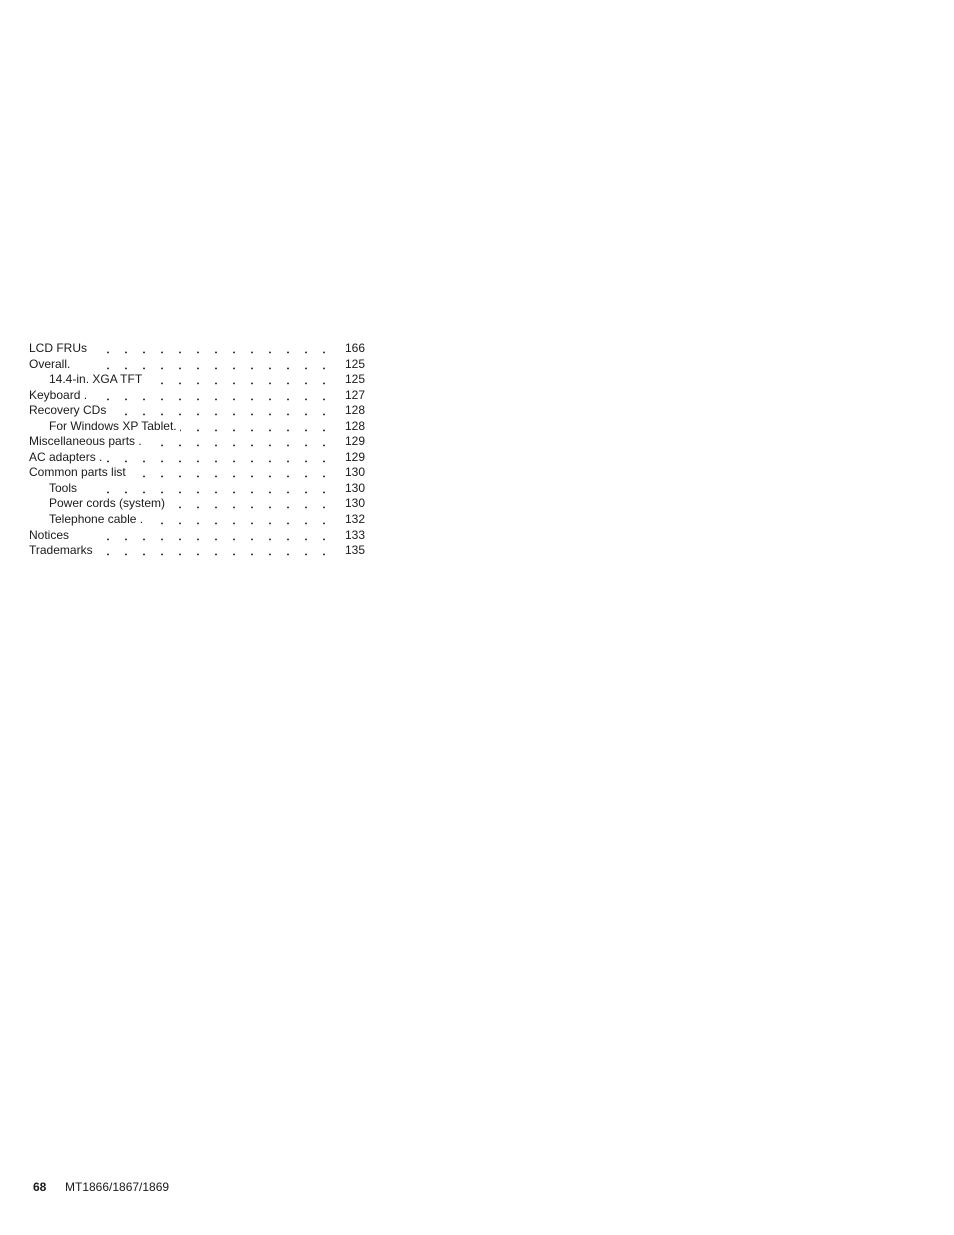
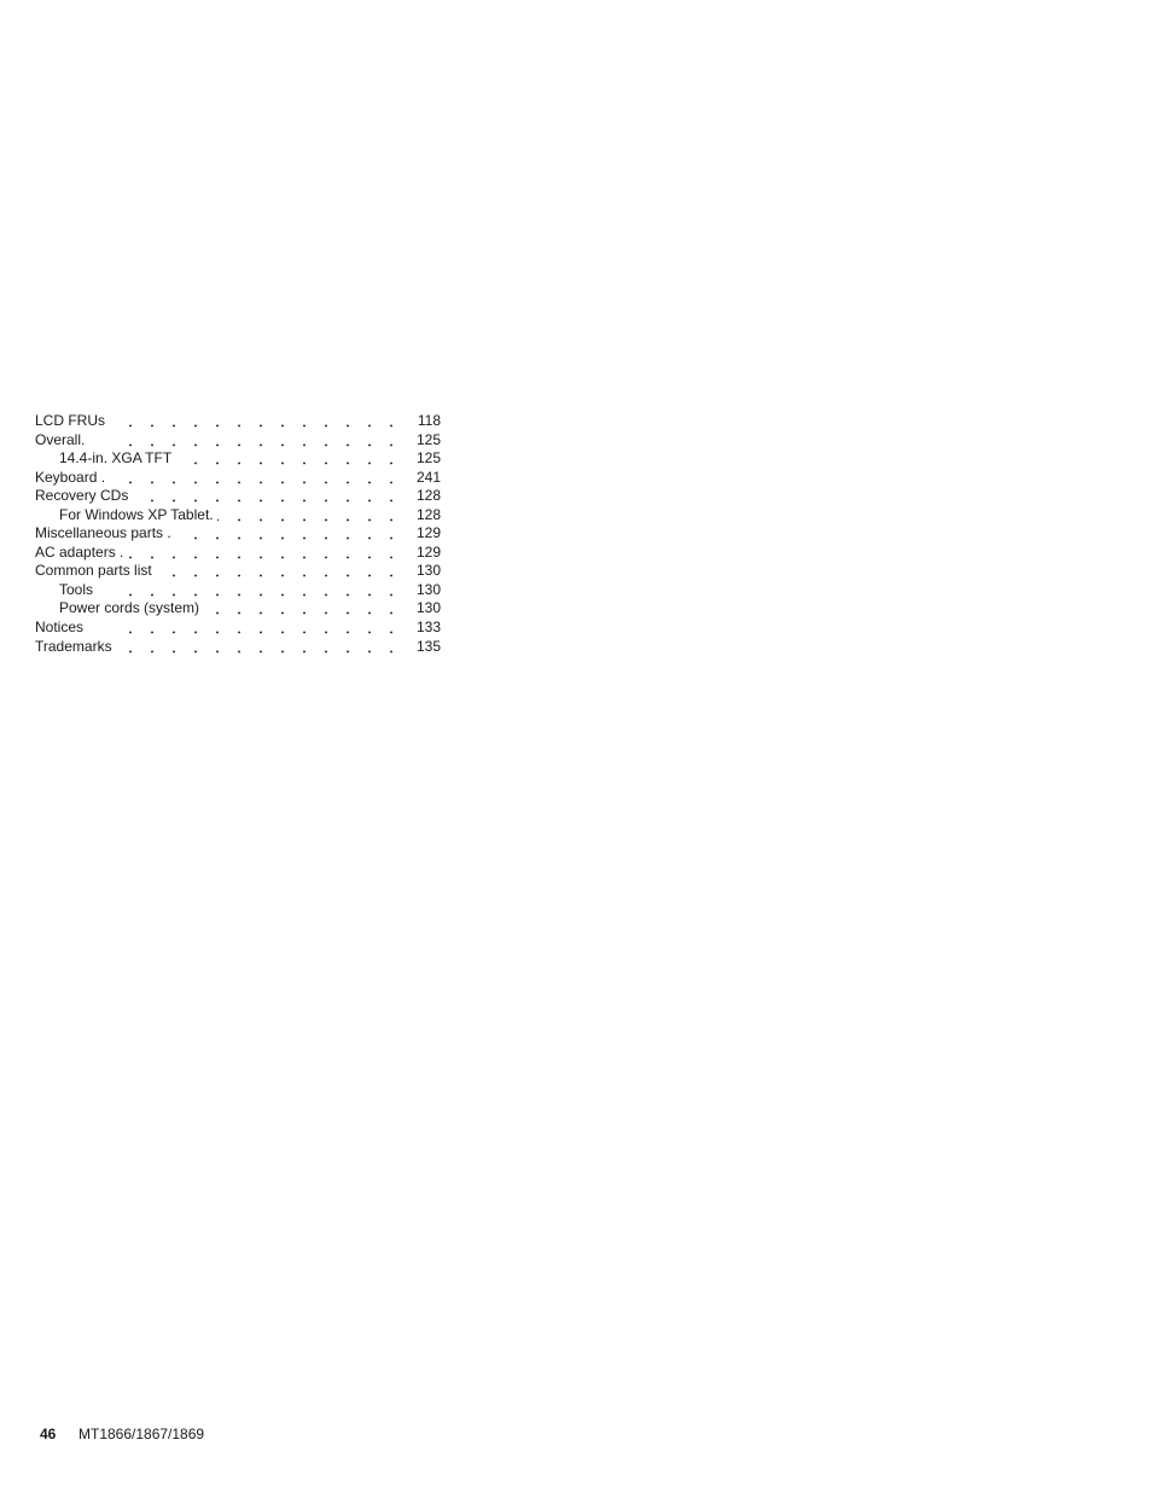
  LCD FRUs
- 166
+ 118
  Overall.
  125
  14.4-in. XGA TFT
  125
  Keyboard .
- 127
+ 241
  Recovery CDs
  128
  For Windows XP Tablet.
  128
  Miscellaneous parts .
  129
  AC adapters .
  129
  Common parts list
  130
  Tools
  130
  Power cords (system)
  130
- Telephone cable .
- 132
  Notices
  133
  Trademarks
  135
- 68 MT1866/1867/1869
+ 46 MT1866/1867/1869
